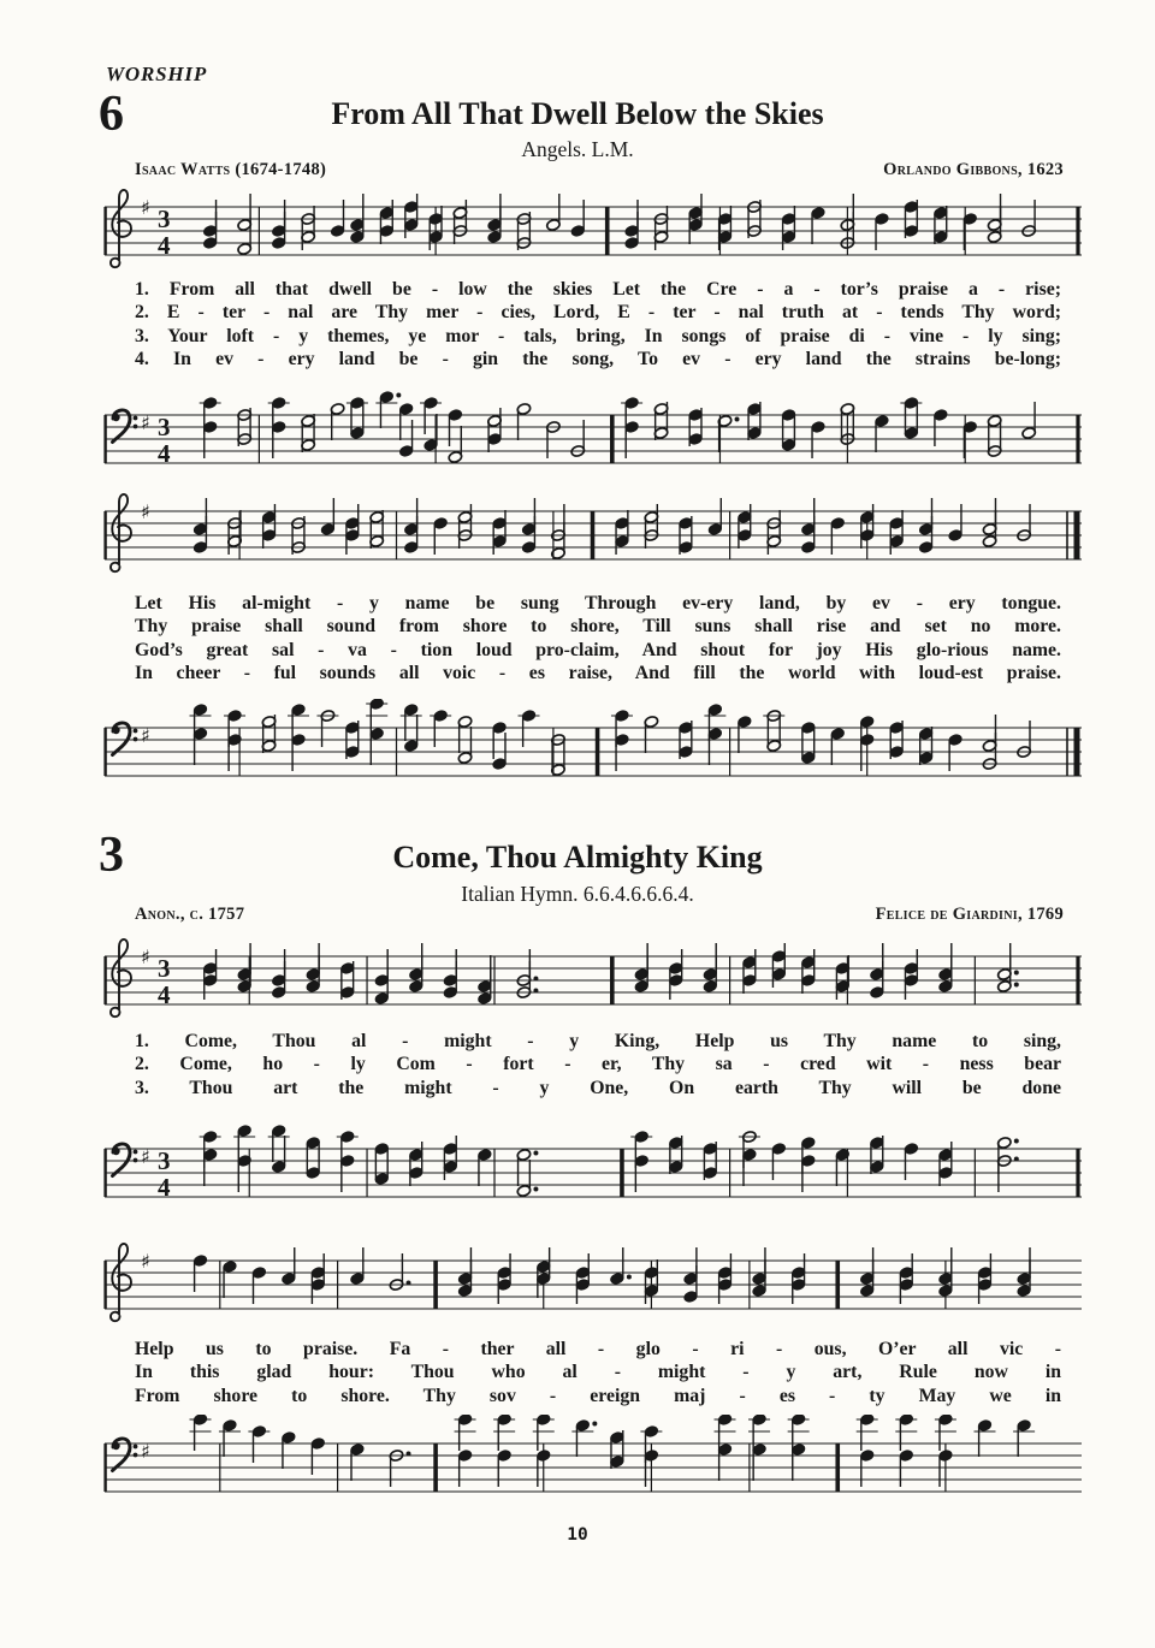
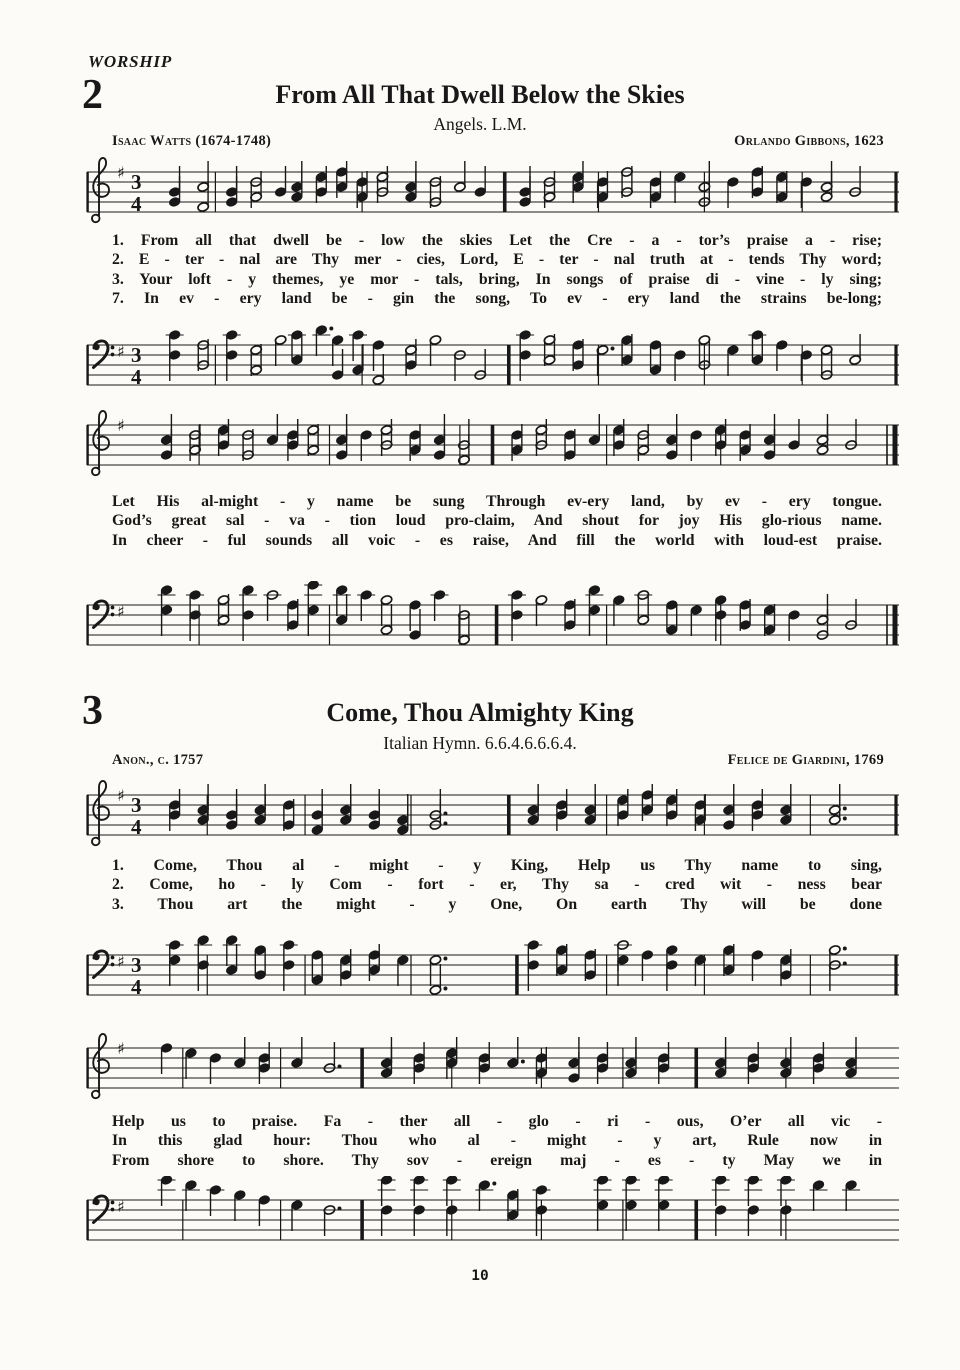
  WORSHIP
- 6
+ 2
  From All That Dwell Below the Skies
  Angels. L.M.
  Isaac Watts (1674-1748)
  Orlando Gibbons, 1623
  ♯
  3
  4
  1. From all that dwell be - low the skies Let the Cre - a - tor’s praise a - rise;
  2. E - ter - nal are Thy mer - cies, Lord, E - ter - nal truth at - tends Thy word;
  3. Your loft - y themes, ye mor - tals, bring, In songs of praise di - vine - ly sing;
- 4. In ev - ery land be - gin the song, To ev - ery land the strains be-long;
+ 7. In ev - ery land be - gin the song, To ev - ery land the strains be-long;
  ♯
  3
  4
  ♯
  Let His al-might - y name be sung Through ev-ery land, by ev - ery tongue.
- Thy praise shall sound from shore to shore, Till suns shall rise and set no more.
  God’s great sal - va - tion loud pro-claim, And shout for joy His glo-rious name.
  In cheer - ful sounds all voic - es raise, And fill the world with loud-est praise.
  ♯
  3
  Come, Thou Almighty King
  Italian Hymn. 6.6.4.6.6.6.4.
  Anon., c. 1757
  Felice de Giardini, 1769
  ♯
  3
  4
  1. Come, Thou al - might - y King, Help us Thy name to sing,
  2. Come, ho - ly Com - fort - er, Thy sa - cred wit - ness bear
  3. Thou art the might - y One, On earth Thy will be done
  ♯
  3
  4
  ♯
  Help us to praise. Fa - ther all - glo - ri - ous, O’er all vic -
  In this glad hour: Thou who al - might - y art, Rule now in
  From shore to shore. Thy sov - ereign maj - es - ty May we in
  ♯
  10
